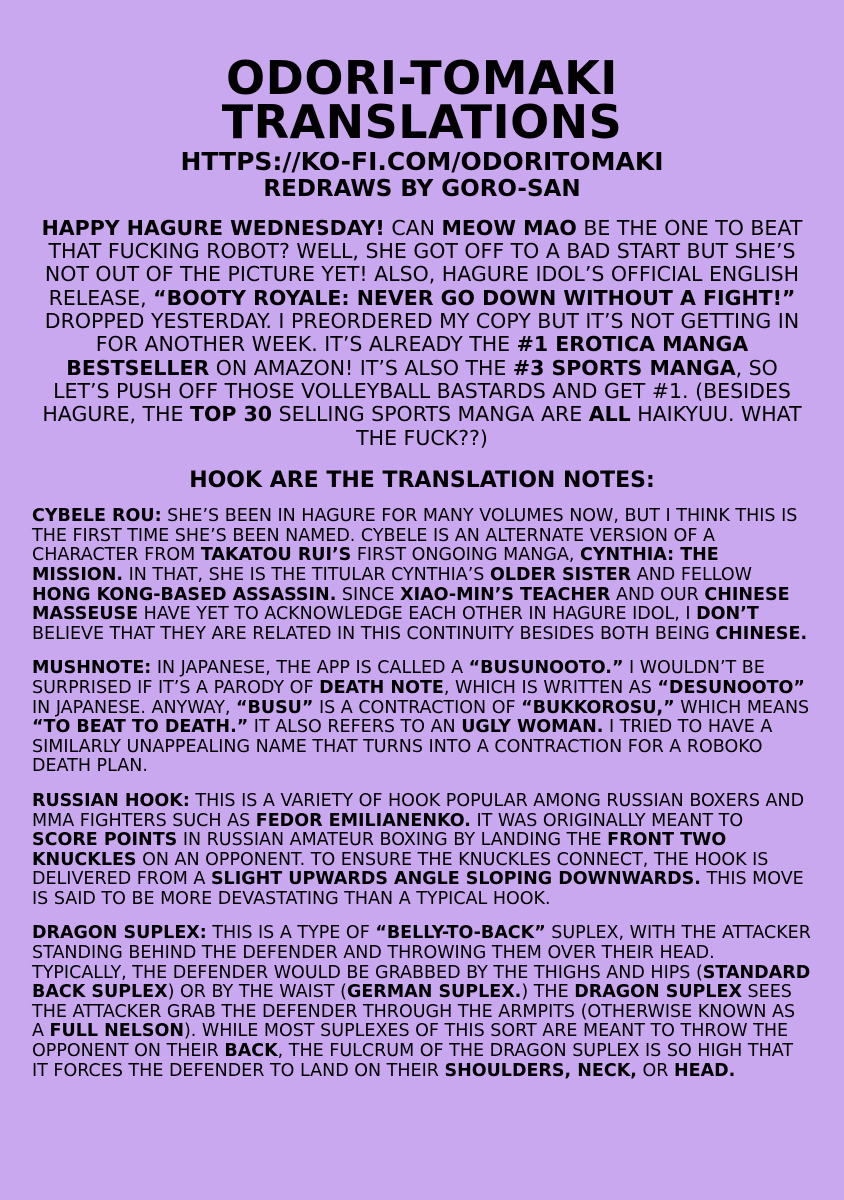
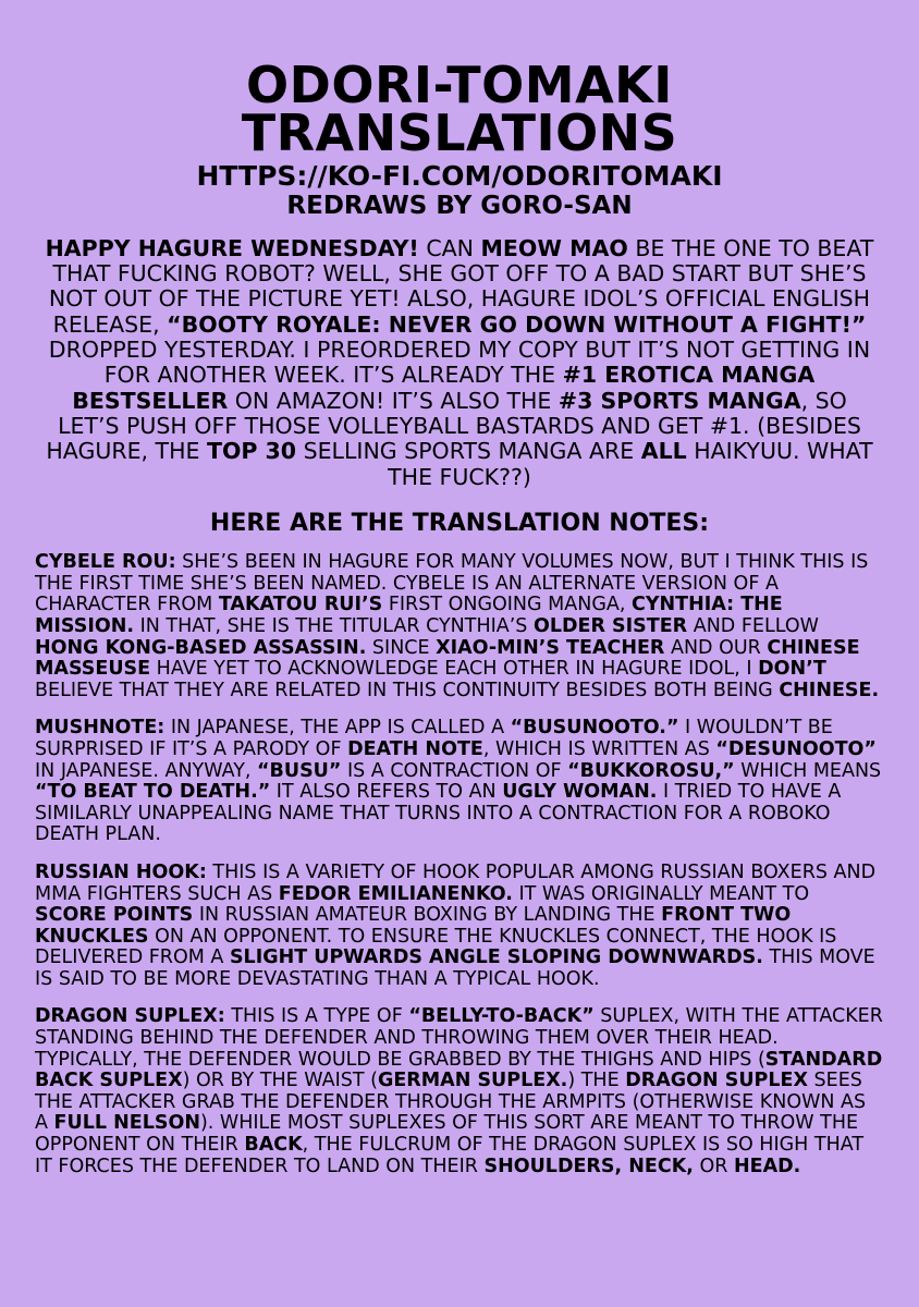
  ODORI-TOMAKI
  TRANSLATIONS
  HTTPS://KO-FI.COM/ODORITOMAKI
  REDRAWS BY GORO-SAN
  HAPPY HAGURE WEDNESDAY! CAN MEOW MAO BE THE ONE TO BEAT THAT FUCKING ROBOT? WELL, SHE GOT OFF TO A BAD START BUT SHE’S NOT OUT OF THE PICTURE YET! ALSO, HAGURE IDOL’S OFFICIAL ENGLISH RELEASE, “BOOTY ROYALE: NEVER GO DOWN WITHOUT A FIGHT!” DROPPED YESTERDAY. I PREORDERED MY COPY BUT IT’S NOT GETTING IN FOR ANOTHER WEEK. IT’S ALREADY THE #1 EROTICA MANGA BESTSELLER ON AMAZON! IT’S ALSO THE #3 SPORTS MANGA, SO LET’S PUSH OFF THOSE VOLLEYBALL BASTARDS AND GET #1. (BESIDES HAGURE, THE TOP 30 SELLING SPORTS MANGA ARE ALL HAIKYUU. WHAT THE FUCK??)
- HOOK ARE THE TRANSLATION NOTES:
+ HERE ARE THE TRANSLATION NOTES:
  CYBELE ROU: SHE’S BEEN IN HAGURE FOR MANY VOLUMES NOW, BUT I THINK THIS IS THE FIRST TIME SHE’S BEEN NAMED. CYBELE IS AN ALTERNATE VERSION OF A CHARACTER FROM TAKATOU RUI’S FIRST ONGOING MANGA, CYNTHIA: THE MISSION. IN THAT, SHE IS THE TITULAR CYNTHIA’S OLDER SISTER AND FELLOW HONG KONG-BASED ASSASSIN. SINCE XIAO-MIN’S TEACHER AND OUR CHINESE MASSEUSE HAVE YET TO ACKNOWLEDGE EACH OTHER IN HAGURE IDOL, I DON’T BELIEVE THAT THEY ARE RELATED IN THIS CONTINUITY BESIDES BOTH BEING CHINESE.
  MUSHNOTE: IN JAPANESE, THE APP IS CALLED A “BUSUNOOTO.” I WOULDN’T BE SURPRISED IF IT’S A PARODY OF DEATH NOTE, WHICH IS WRITTEN AS “DESUNOOTO” IN JAPANESE. ANYWAY, “BUSU” IS A CONTRACTION OF “BUKKOROSU,” WHICH MEANS “TO BEAT TO DEATH.” IT ALSO REFERS TO AN UGLY WOMAN. I TRIED TO HAVE A SIMILARLY UNAPPEALING NAME THAT TURNS INTO A CONTRACTION FOR A ROBOKO DEATH PLAN.
  RUSSIAN HOOK: THIS IS A VARIETY OF HOOK POPULAR AMONG RUSSIAN BOXERS AND MMA FIGHTERS SUCH AS FEDOR EMILIANENKO. IT WAS ORIGINALLY MEANT TO SCORE POINTS IN RUSSIAN AMATEUR BOXING BY LANDING THE FRONT TWO KNUCKLES ON AN OPPONENT. TO ENSURE THE KNUCKLES CONNECT, THE HOOK IS DELIVERED FROM A SLIGHT UPWARDS ANGLE SLOPING DOWNWARDS. THIS MOVE IS SAID TO BE MORE DEVASTATING THAN A TYPICAL HOOK.
  DRAGON SUPLEX: THIS IS A TYPE OF “BELLY-TO-BACK” SUPLEX, WITH THE ATTACKER STANDING BEHIND THE DEFENDER AND THROWING THEM OVER THEIR HEAD. TYPICALLY, THE DEFENDER WOULD BE GRABBED BY THE THIGHS AND HIPS (STANDARD BACK SUPLEX) OR BY THE WAIST (GERMAN SUPLEX.) THE DRAGON SUPLEX SEES THE ATTACKER GRAB THE DEFENDER THROUGH THE ARMPITS (OTHERWISE KNOWN AS A FULL NELSON). WHILE MOST SUPLEXES OF THIS SORT ARE MEANT TO THROW THE OPPONENT ON THEIR BACK, THE FULCRUM OF THE DRAGON SUPLEX IS SO HIGH THAT IT FORCES THE DEFENDER TO LAND ON THEIR SHOULDERS, NECK, OR HEAD.
